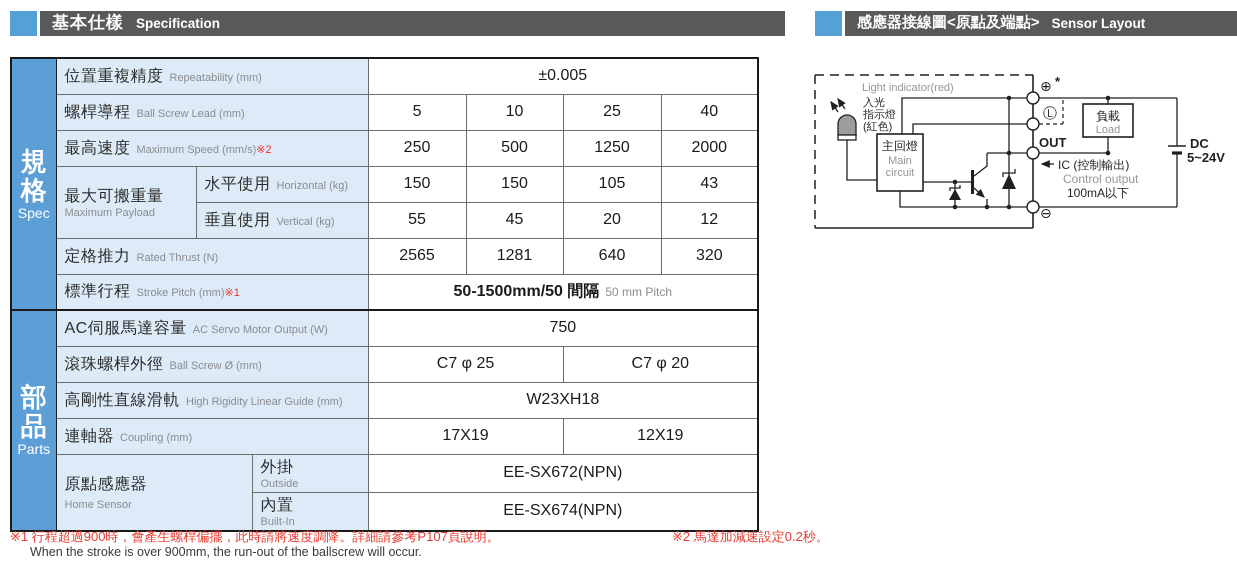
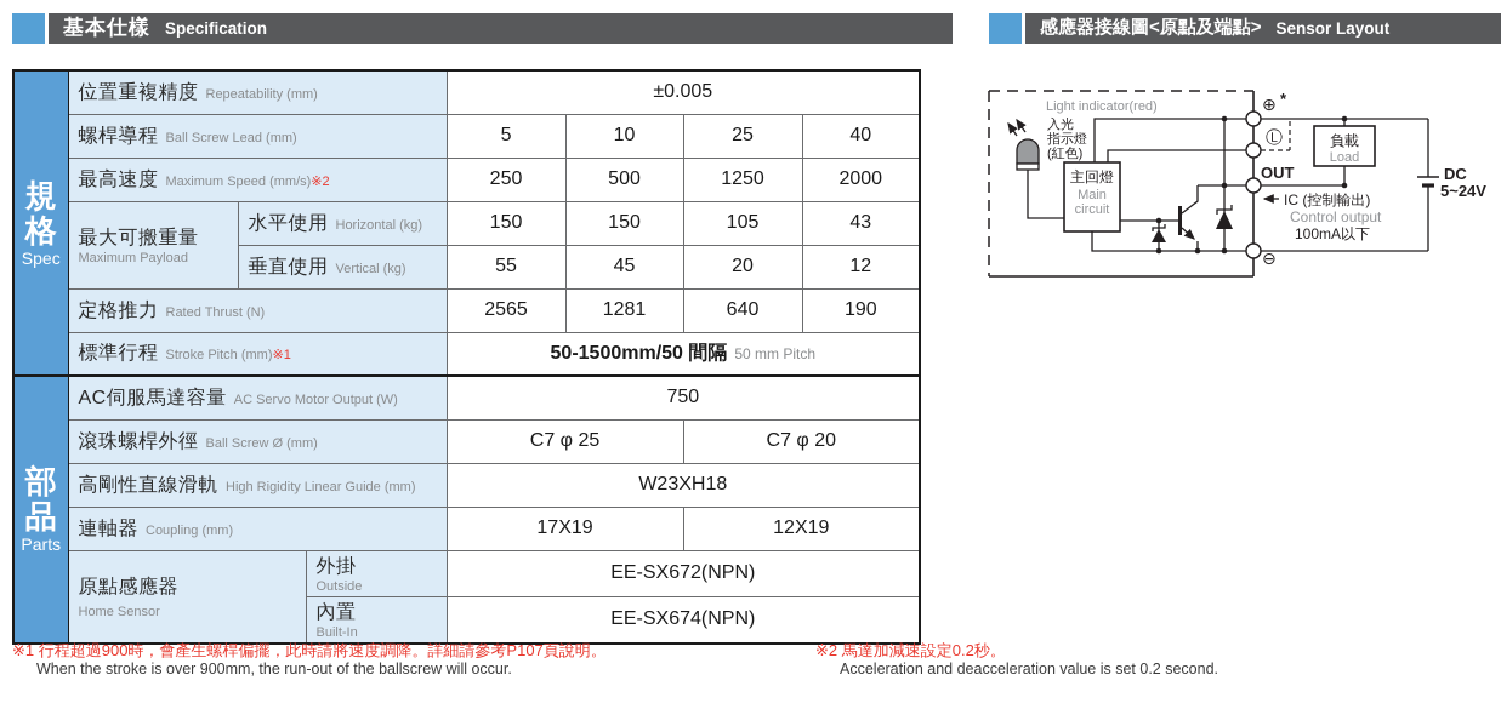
  基本仕樣
  Specification
  感應器接線圖<原點及端點>
  Sensor Layout
  規 格 Spec	位置重複精度 Repeatability (mm)	±0.005
  螺桿導程 Ball Screw Lead (mm)	5	10	25	40
  最高速度 Maximum Speed (mm/s)※2	250	500	1250	2000
  最大可搬重量 Maximum Payload	水平使用 Horizontal (kg)	150	150	105	43
  垂直使用 Vertical (kg)	55	45	20	12
- 定格推力 Rated Thrust (N)	2565	1281	640	320
+ 定格推力 Rated Thrust (N)	2565	1281	640	190
  標準行程 Stroke Pitch (mm)※1	50-1500mm/50 間隔 50 mm Pitch
  部 品 Parts	AC伺服馬達容量 AC Servo Motor Output (W)	750
  滾珠螺桿外徑 Ball Screw Ø (mm)	C7 φ 25	C7 φ 20
  高剛性直線滑軌 High Rigidity Linear Guide (mm)	W23XH18
  連軸器 Coupling (mm)	17X19	12X19
  原點感應器 Home Sensor	外掛 Outside	EE-SX672(NPN)
  內置 Built-In	EE-SX674(NPN)
  ※1 行程超過900時，會產生螺桿偏擺，此時請將速度調降。詳細請參考P107頁說明。
  When the stroke is over 900mm, the run-out of the ballscrew will occur.
  ※2 馬達加減速設定0.2秒。
+ Acceleration and deacceleration value is set 0.2 second.
  Light indicator(red)
  入光
  指示燈
  (紅色)
  主回燈
  Main
  circuit
  ⊕
  *
  Ⓛ
  OUT
  ⊖
  IC (控制輸出)
  Control output
  100mA以下
  負載
  Load
  DC
  5~24V
